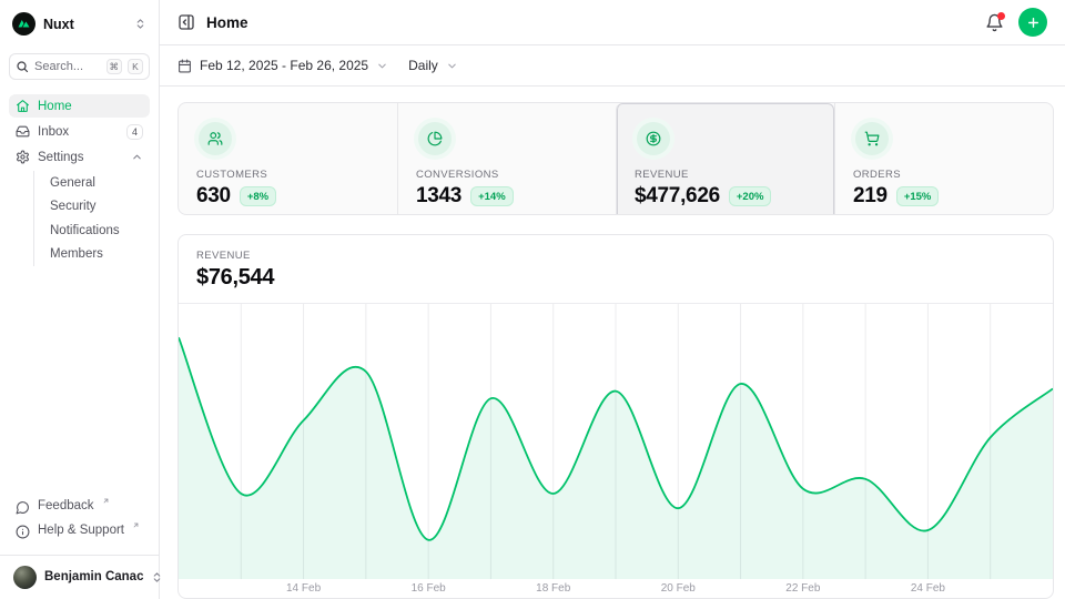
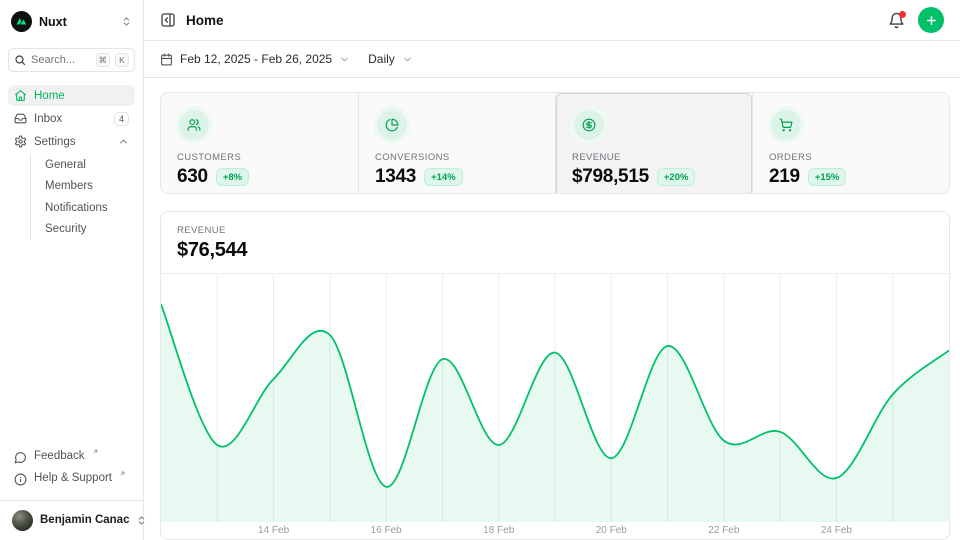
  Nuxt
  Search...
  ⌘
  K
  Home
  Inbox
  4
  Settings
  General
- Security
+ Members
  Notifications
- Members
+ Security
  Feedback
  Help & Support
  Benjamin Canac
  Home
  Feb 12, 2025 - Feb 26, 2025
  Daily
  CUSTOMERS
  630
  +8%
  CONVERSIONS
  1343
  +14%
  REVENUE
- $477,626
+ $798,515
  +20%
  ORDERS
  219
  +15%
  REVENUE
  $76,544
  14 Feb
  16 Feb
  18 Feb
  20 Feb
  22 Feb
  24 Feb
